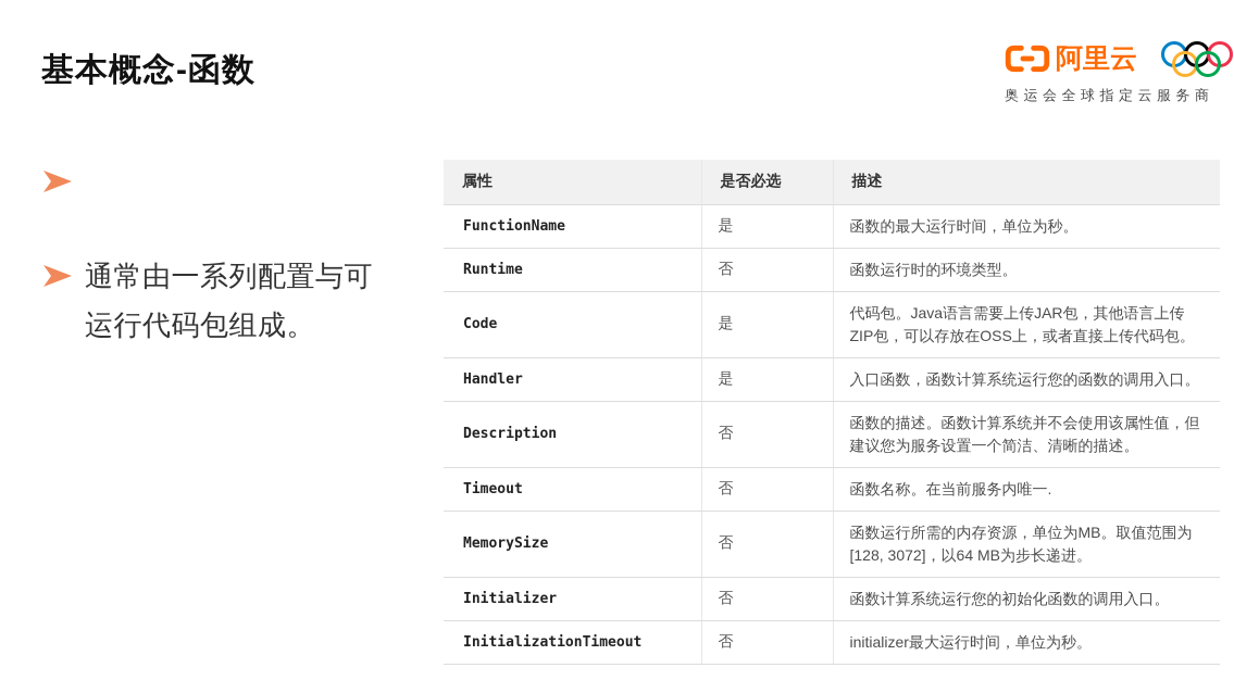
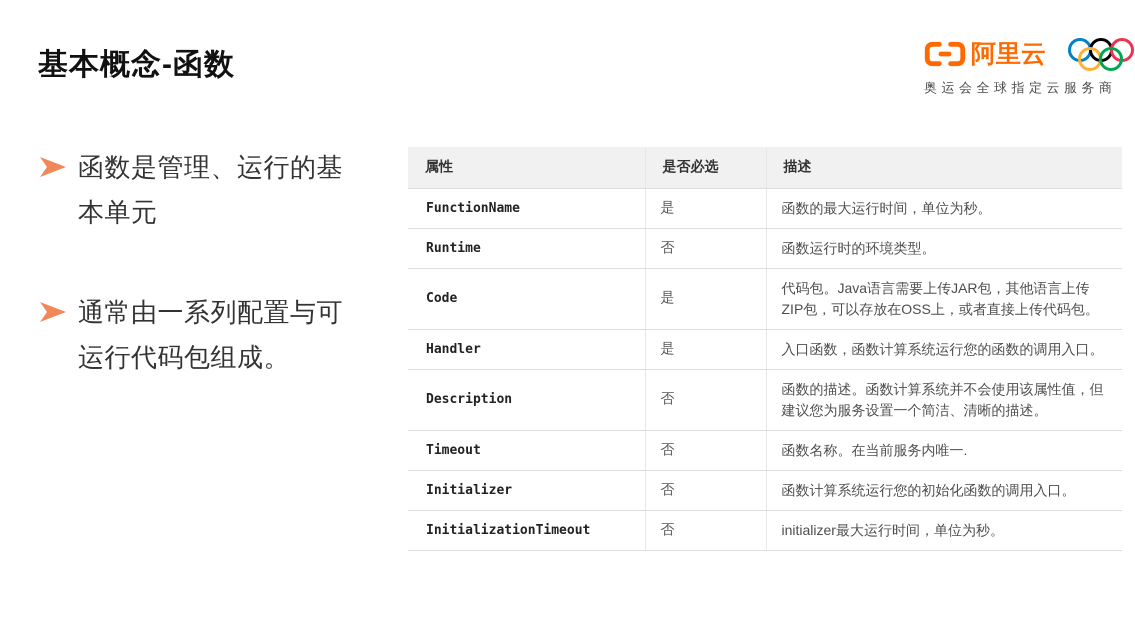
  基本概念-函数
  阿里云
  奥运会全球指定云服务商
+ 函数是管理、运行的基本单元
  通常由一系列配置与可运行代码包组成。
  属性	是否必选	描述
  FunctionName	是	函数的最大运行时间，单位为秒。
  Runtime	否	函数运行时的环境类型。
  Code	是	代码包。Java语言需要上传JAR包，其他语言上传ZIP包，可以存放在OSS上，或者直接上传代码包。
  Handler	是	入口函数，函数计算系统运行您的函数的调用入口。
  Description	否	函数的描述。函数计算系统并不会使用该属性值，但建议您为服务设置一个简洁、清晰的描述。
  Timeout	否	函数名称。在当前服务内唯一.
- MemorySize	否	函数运行所需的内存资源，单位为MB。取值范围为[128, 3072]，以64 MB为步长递进。
  Initializer	否	函数计算系统运行您的初始化函数的调用入口。
  InitializationTimeout	否	initializer最大运行时间，单位为秒。
